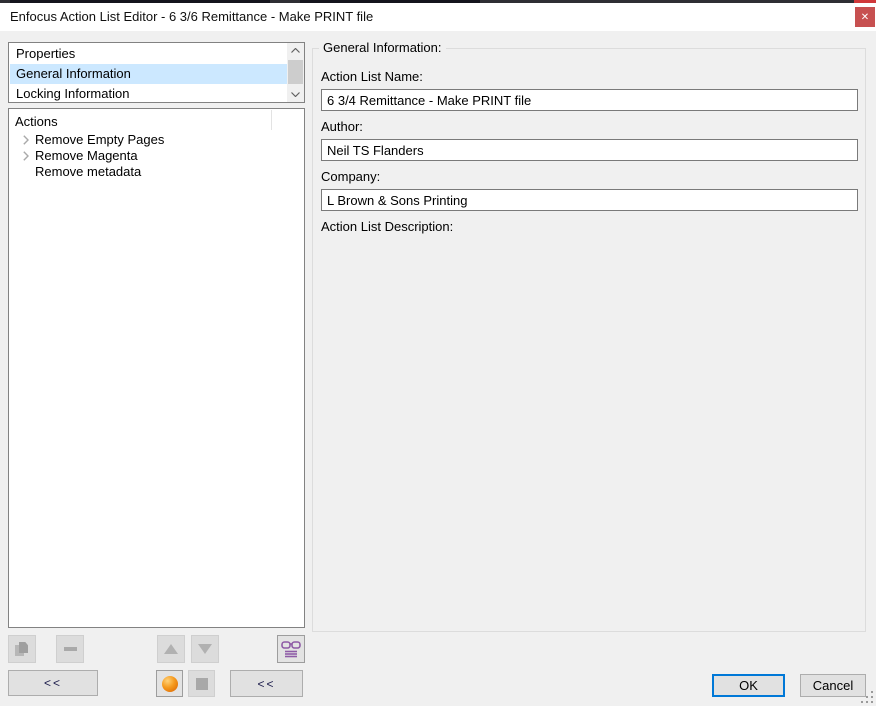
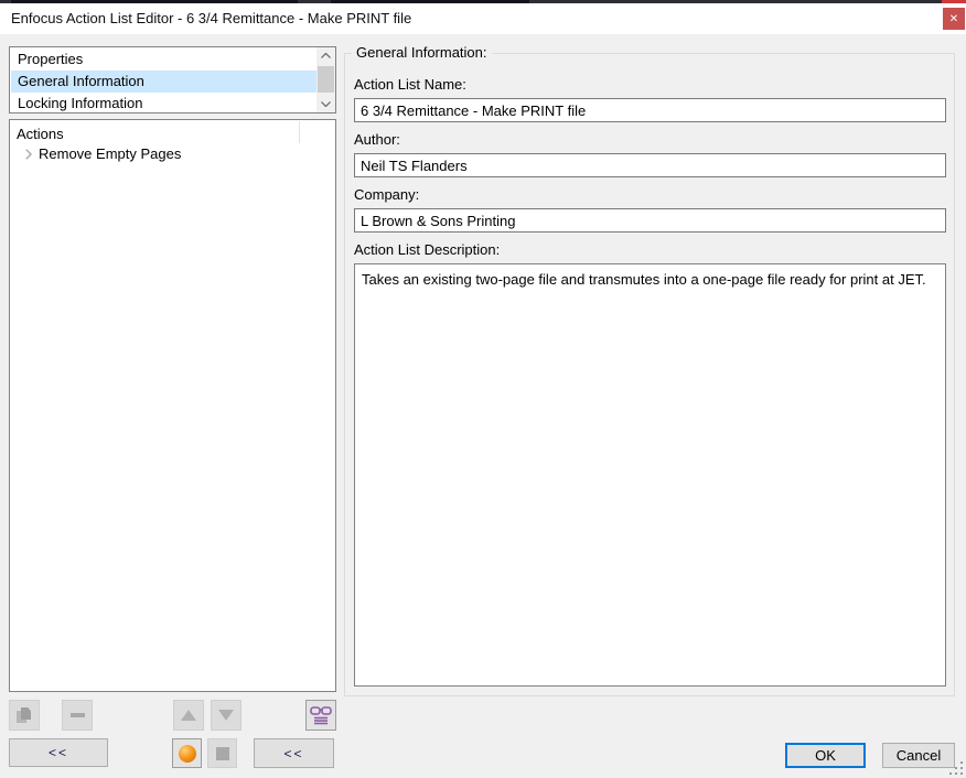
- Enfocus Action List Editor - 6 3/6 Remittance - Make PRINT file
+ Enfocus Action List Editor - 6 3/4 Remittance - Make PRINT file
  ✕
  Properties
  General Information
  Locking Information
  Actions
  Remove Empty Pages
- Remove Magenta
- Remove metadata
  General Information:
  Action List Name:
  6 3/4 Remittance - Make PRINT file
  Author:
  Neil TS Flanders
  Company:
  L Brown & Sons Printing
  Action List Description:
+ Takes an existing two-page file and transmutes into a one-page file ready for print at JET.
  <<
  <<
  OK
  Cancel
